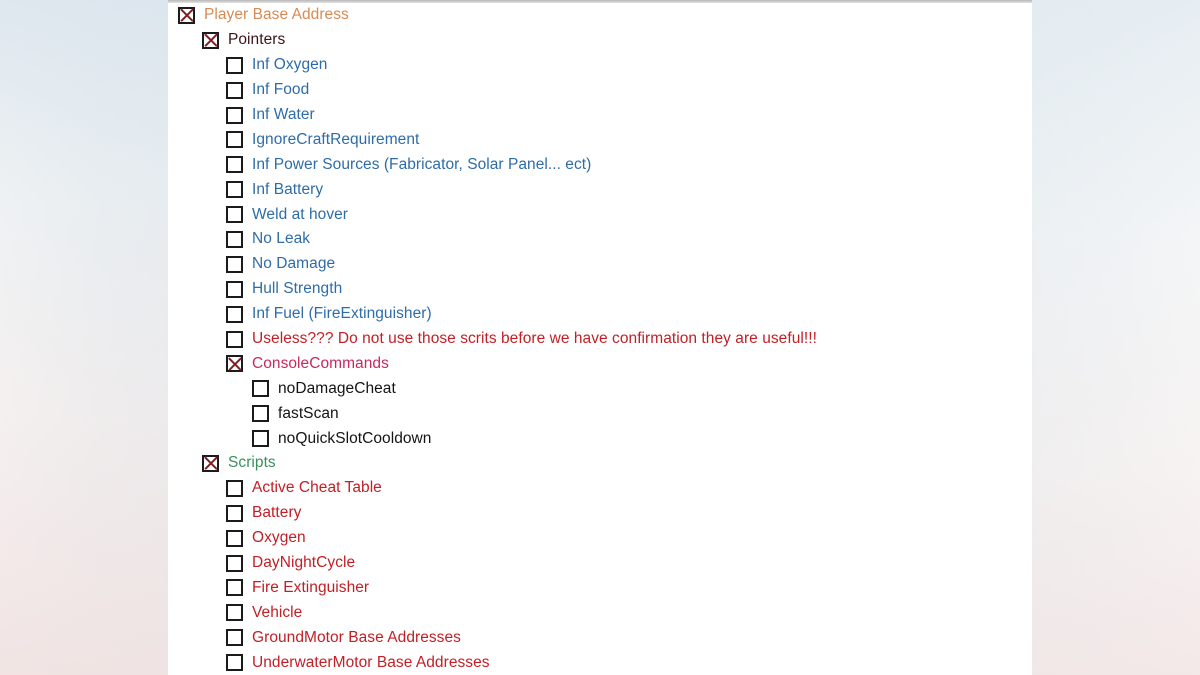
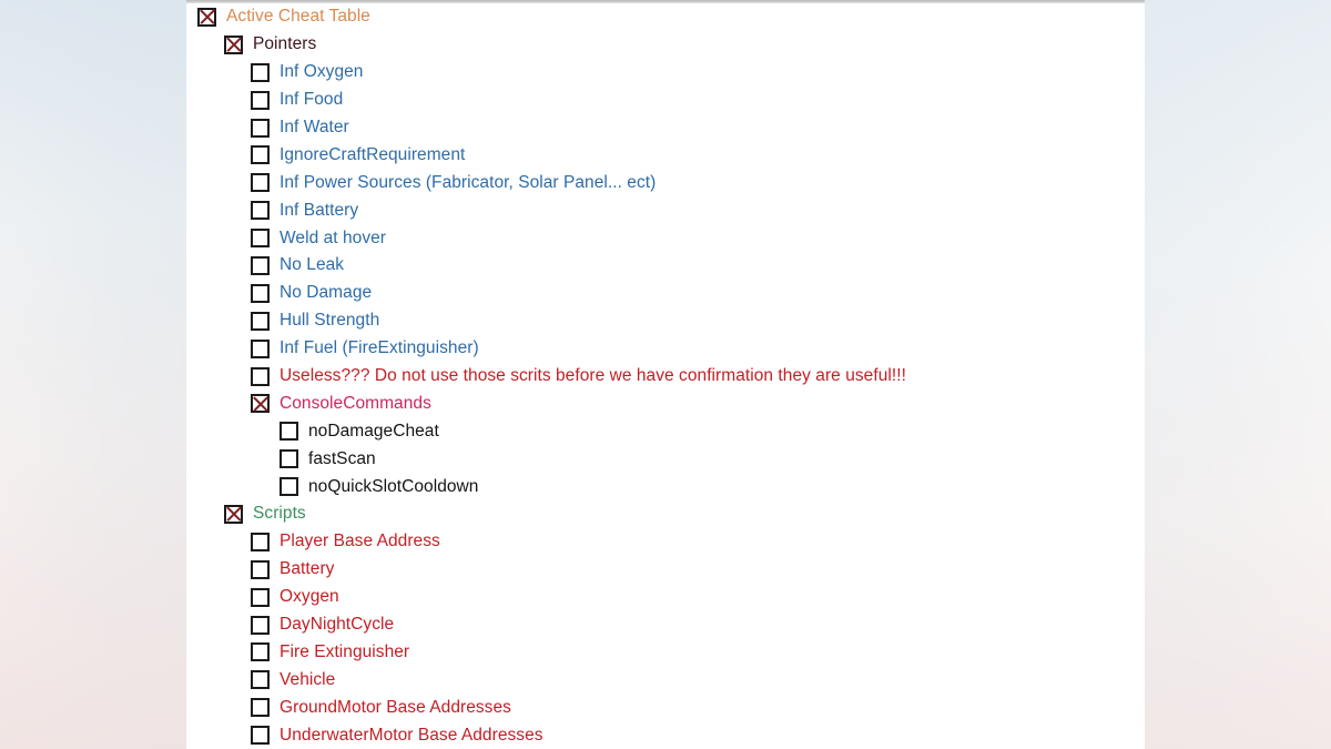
- Player Base Address
+ Active Cheat Table
  Pointers
  Inf Oxygen
  Inf Food
  Inf Water
  IgnoreCraftRequirement
  Inf Power Sources (Fabricator, Solar Panel... ect)
  Inf Battery
  Weld at hover
  No Leak
  No Damage
  Hull Strength
  Inf Fuel (FireExtinguisher)
  Useless??? Do not use those scrits before we have confirmation they are useful!!!
  ConsoleCommands
  noDamageCheat
  fastScan
  noQuickSlotCooldown
  Scripts
- Active Cheat Table
+ Player Base Address
  Battery
  Oxygen
  DayNightCycle
  Fire Extinguisher
  Vehicle
  GroundMotor Base Addresses
  UnderwaterMotor Base Addresses
